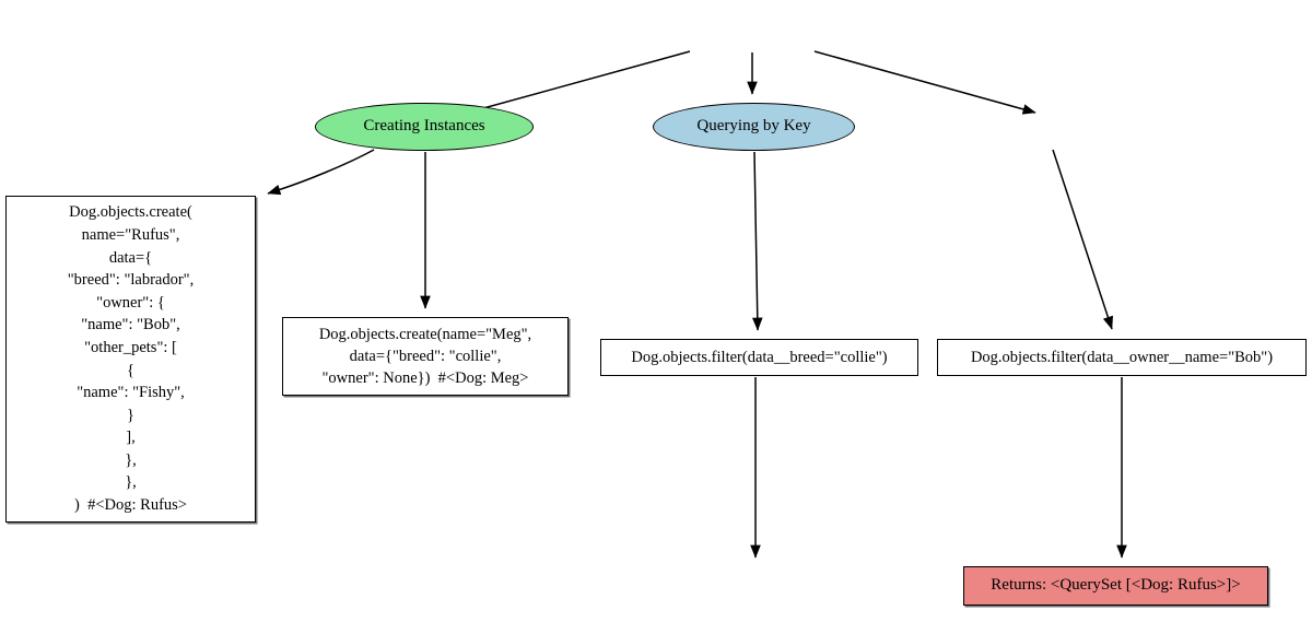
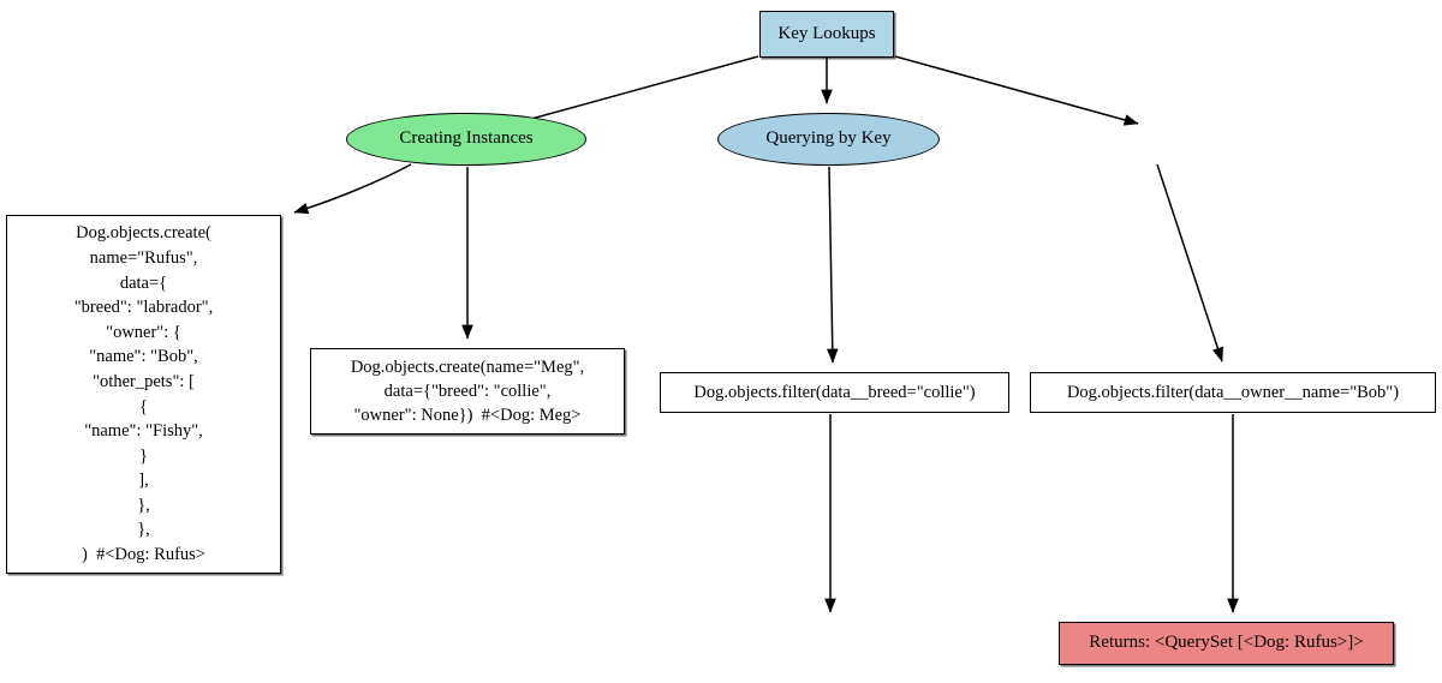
+ Key Lookups
  Creating Instances
  Querying by Key
  Dog.objects.create(
  name="Rufus",
  data={
  "breed": "labrador",
  "owner": {
  "name": "Bob",
  "other_pets": [
  {
  "name": "Fishy",
  }
  ],
  },
  },
  ) #<Dog: Rufus>
  Dog.objects.create(name="Meg",
  data={"breed": "collie",
  "owner": None}) #<Dog: Meg>
  Dog.objects.filter(data__breed="collie")
  Dog.objects.filter(data__owner__name="Bob")
  Returns: <QuerySet [<Dog: Rufus>]>
